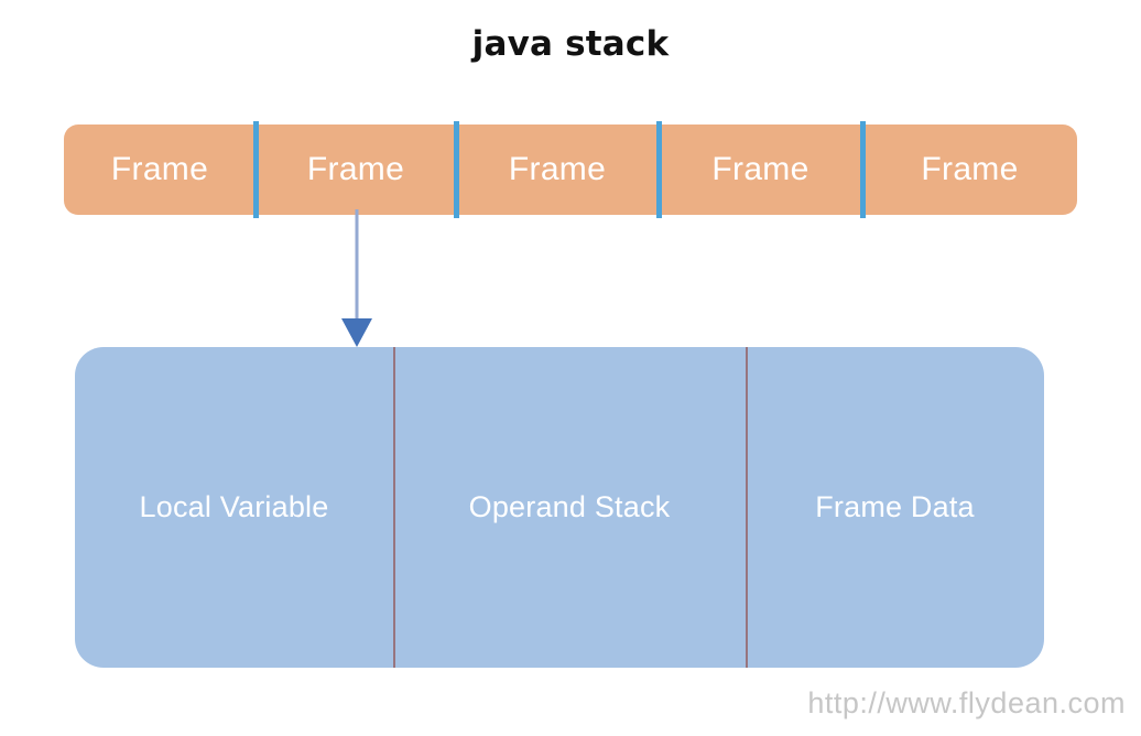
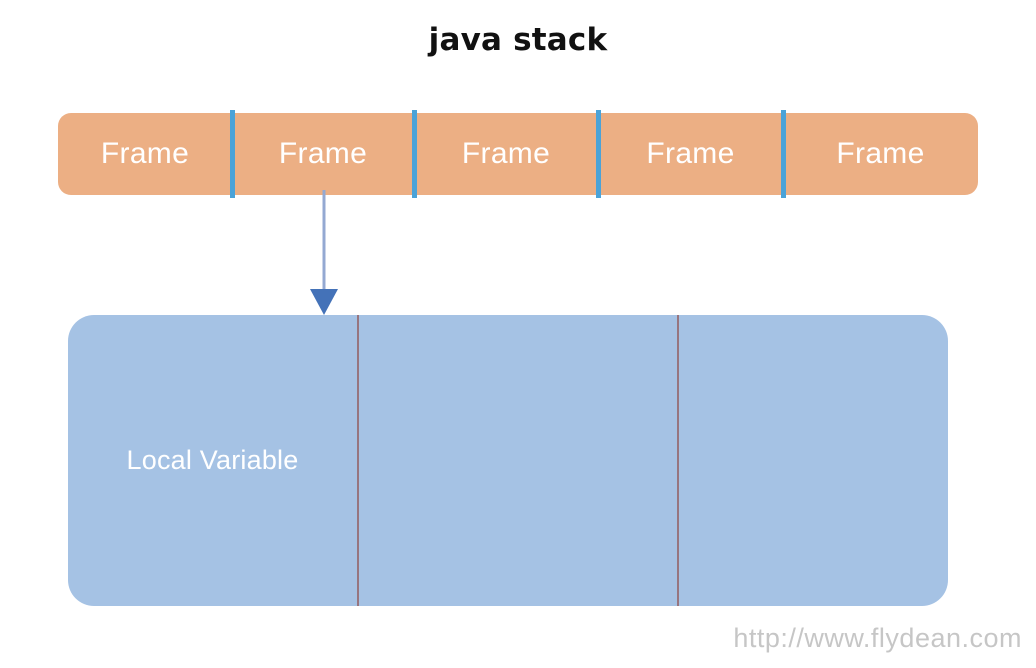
  java stack
  Frame
  Frame
  Frame
  Frame
  Frame
  Local Variable
- Operand Stack
- Frame Data
  http://www.flydean.com
